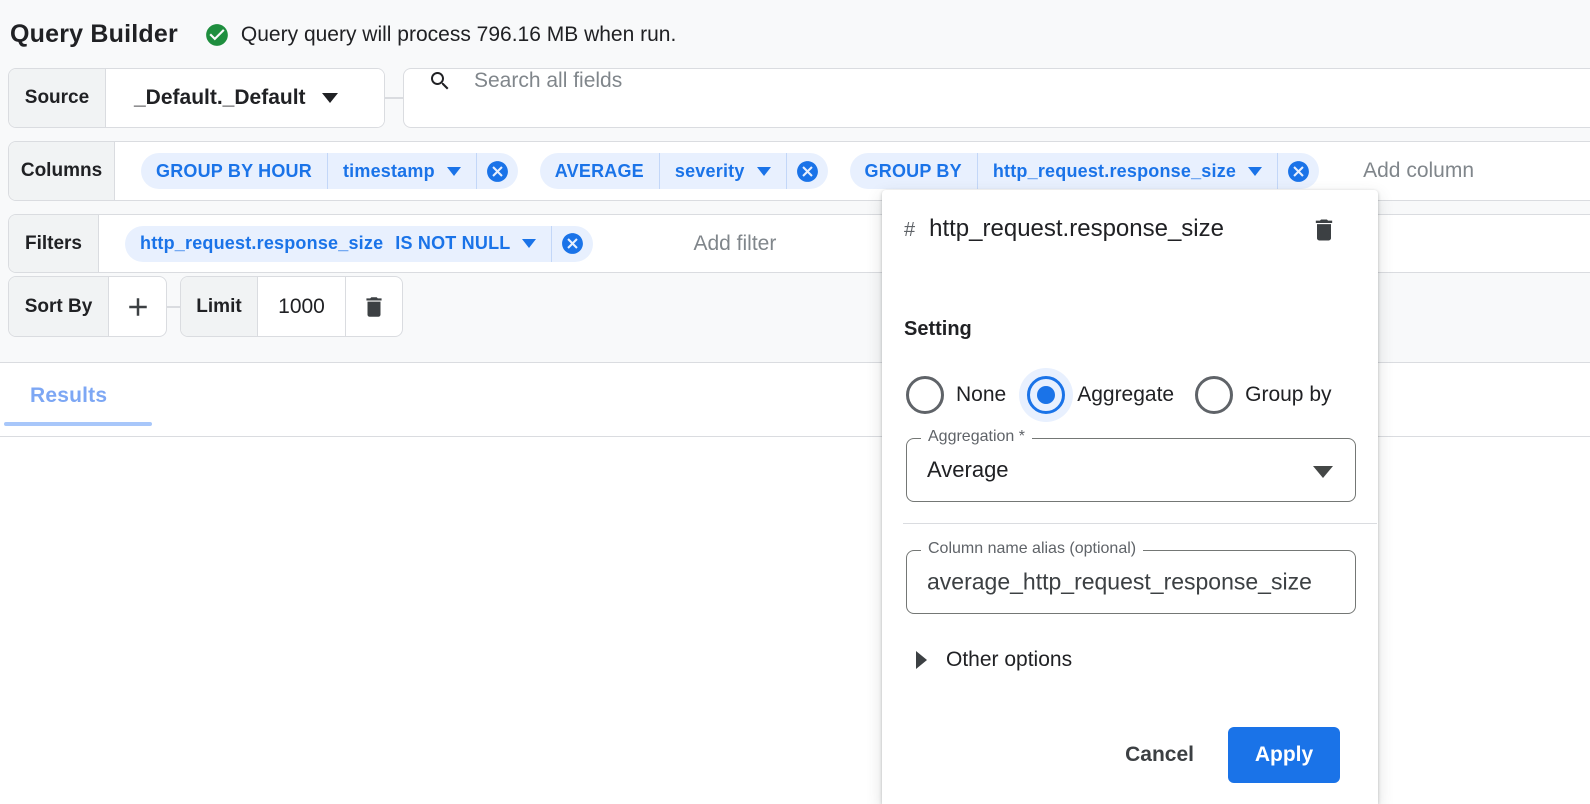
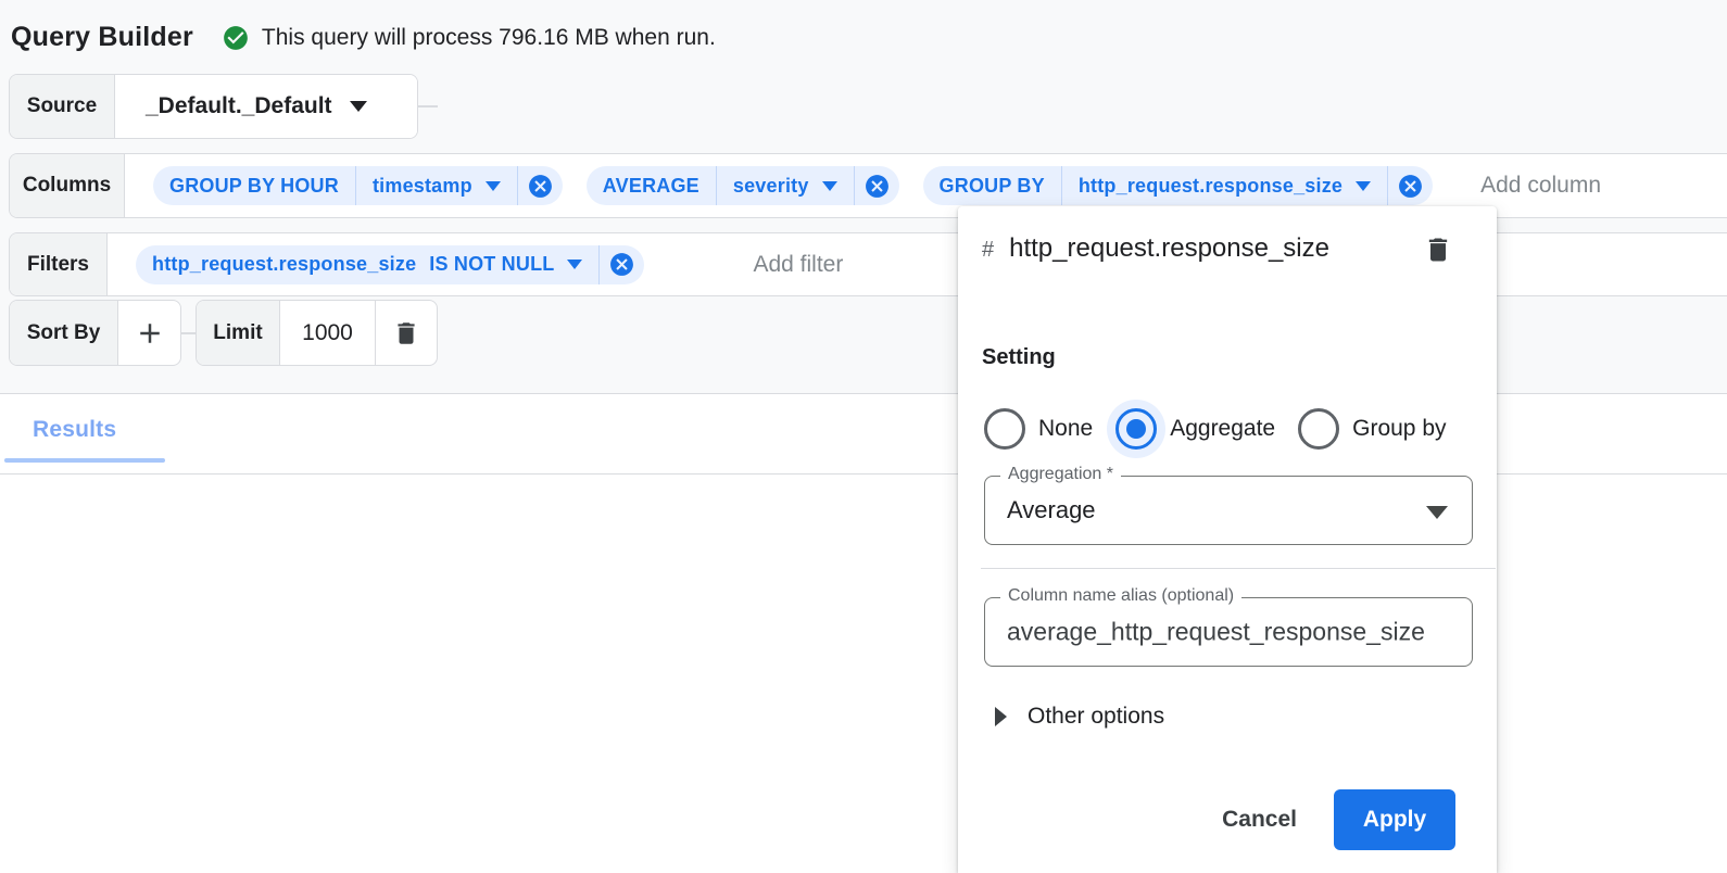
  Query Builder
- Query query will process 796.16 MB when run.
+ This query will process 796.16 MB when run.
  Source
  _Default._Default
- Search all fields
  Columns
  GROUP BY HOUR
  timestamp
  AVERAGE
  severity
  GROUP BY
  http_request.response_size
  Add column
  Filters
  http_request.response_size
  IS NOT NULL
  Add filter
  Sort By
  Limit
  1000
  Results
  # http_request.response_size
  Setting
  None
  Aggregate
  Group by
  Aggregation *
  Average
  Column name alias (optional)
  average_http_request_response_size
  Other options
  Cancel
  Apply
